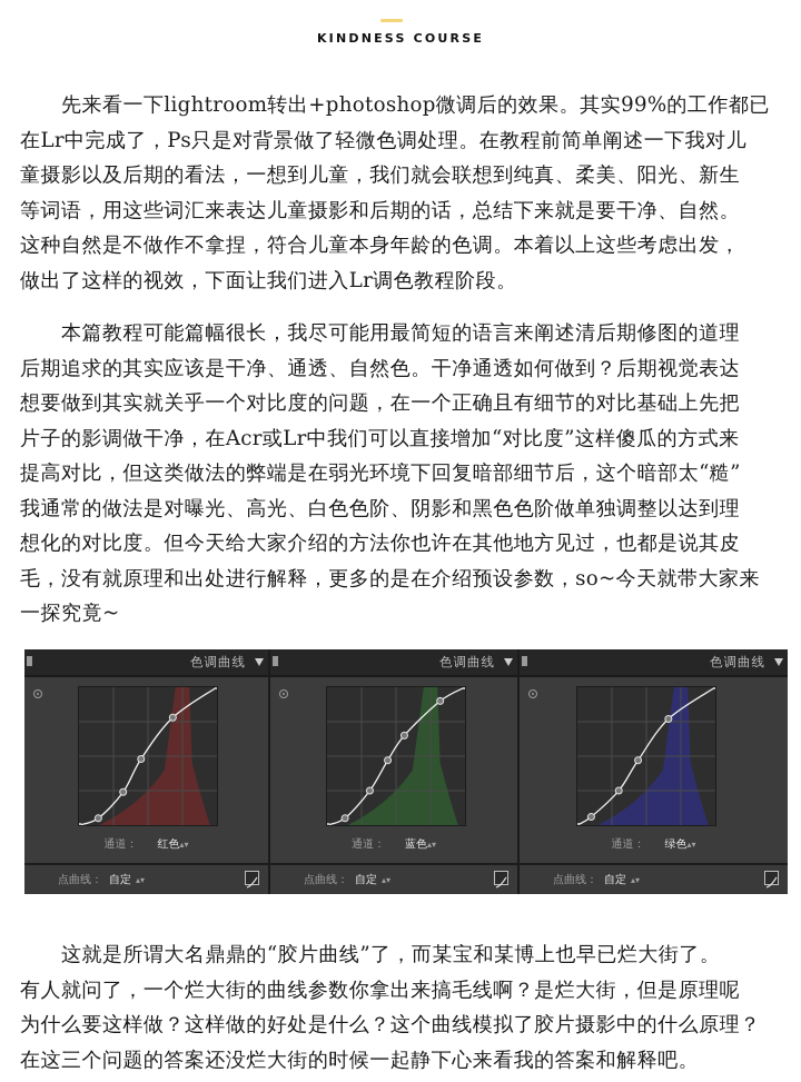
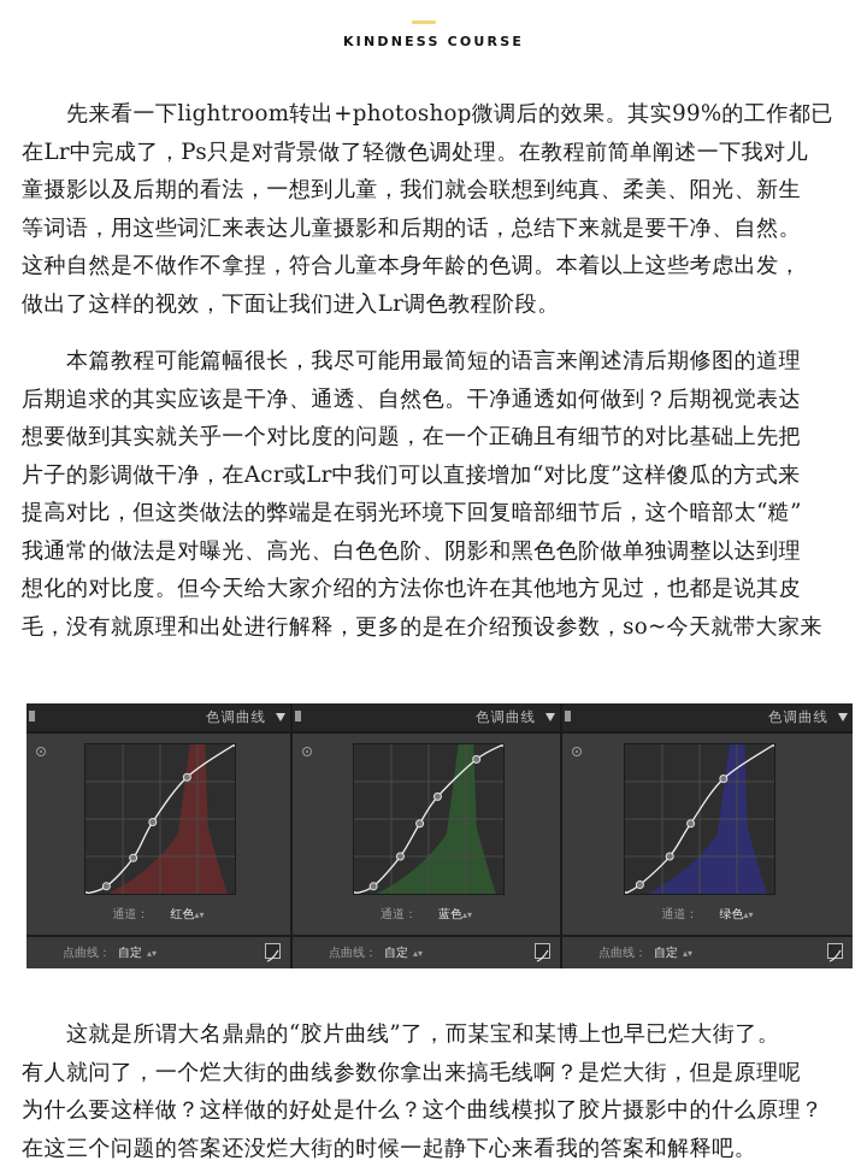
  KINDNESS COURSE
  先来看一下lightroom转出+photoshop微调后的效果。其实99%的工作都已
  在Lr中完成了，Ps只是对背景做了轻微色调处理。在教程前简单阐述一下我对儿
  童摄影以及后期的看法，一想到儿童，我们就会联想到纯真、柔美、阳光、新生
  等词语，用这些词汇来表达儿童摄影和后期的话，总结下来就是要干净、自然。
  这种自然是不做作不拿捏，符合儿童本身年龄的色调。本着以上这些考虑出发，
  做出了这样的视效，下面让我们进入Lr调色教程阶段。
  本篇教程可能篇幅很长，我尽可能用最简短的语言来阐述清后期修图的道理
  后期追求的其实应该是干净、通透、自然色。干净通透如何做到？后期视觉表达
  想要做到其实就关乎一个对比度的问题，在一个正确且有细节的对比基础上先把
  片子的影调做干净，在Acr或Lr中我们可以直接增加“对比度”这样傻瓜的方式来
  提高对比，但这类做法的弊端是在弱光环境下回复暗部细节后，这个暗部太“糙”
  我通常的做法是对曝光、高光、白色色阶、阴影和黑色色阶做单独调整以达到理
  想化的对比度。但今天给大家介绍的方法你也许在其他地方见过，也都是说其皮
  毛，没有就原理和出处进行解释，更多的是在介绍预设参数，so~今天就带大家来
- 一探究竟~
  色调曲线
  通道： 红色▴▾
  点曲线： 自定 ▴▾
  色调曲线
  通道： 蓝色▴▾
  点曲线： 自定 ▴▾
  色调曲线
  通道： 绿色▴▾
  点曲线： 自定 ▴▾
  这就是所谓大名鼎鼎的“胶片曲线”了，而某宝和某博上也早已烂大街了。
  有人就问了，一个烂大街的曲线参数你拿出来搞毛线啊？是烂大街，但是原理呢
  为什么要这样做？这样做的好处是什么？这个曲线模拟了胶片摄影中的什么原理？
  在这三个问题的答案还没烂大街的时候一起静下心来看我的答案和解释吧。
